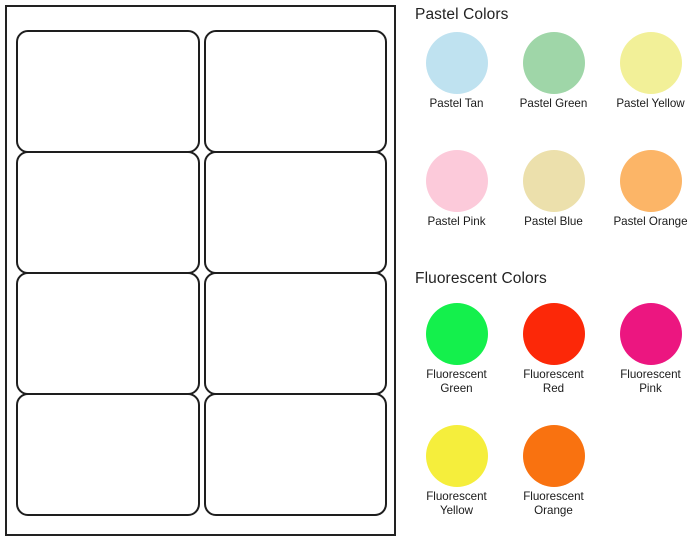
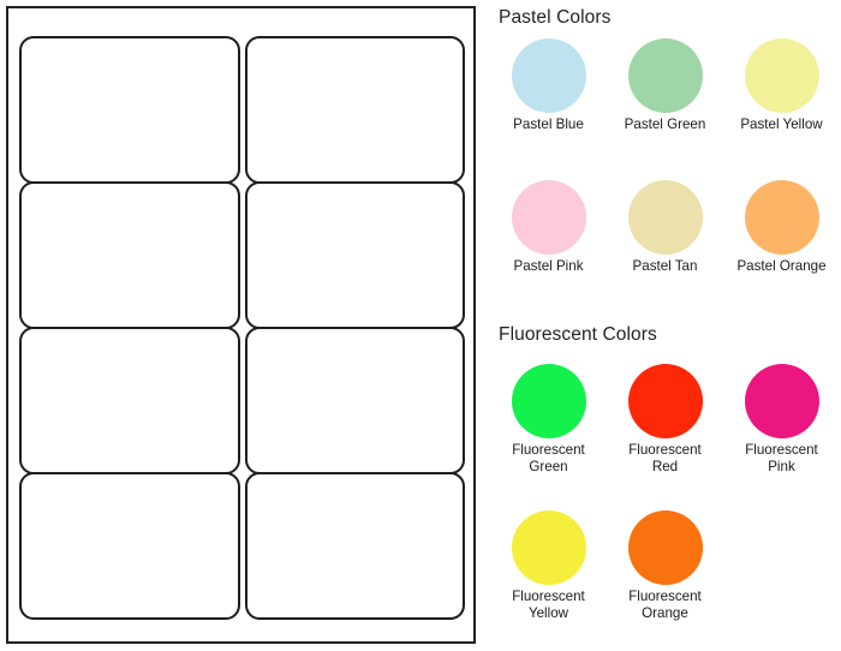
  Pastel Colors
- Pastel Tan
+ Pastel Blue
  Pastel Green
  Pastel Yellow
  Pastel Pink
- Pastel Blue
+ Pastel Tan
  Pastel Orange
  Fluorescent Colors
  Fluorescent
  Green
  Fluorescent
  Red
  Fluorescent
  Pink
  Fluorescent
  Yellow
  Fluorescent
  Orange
